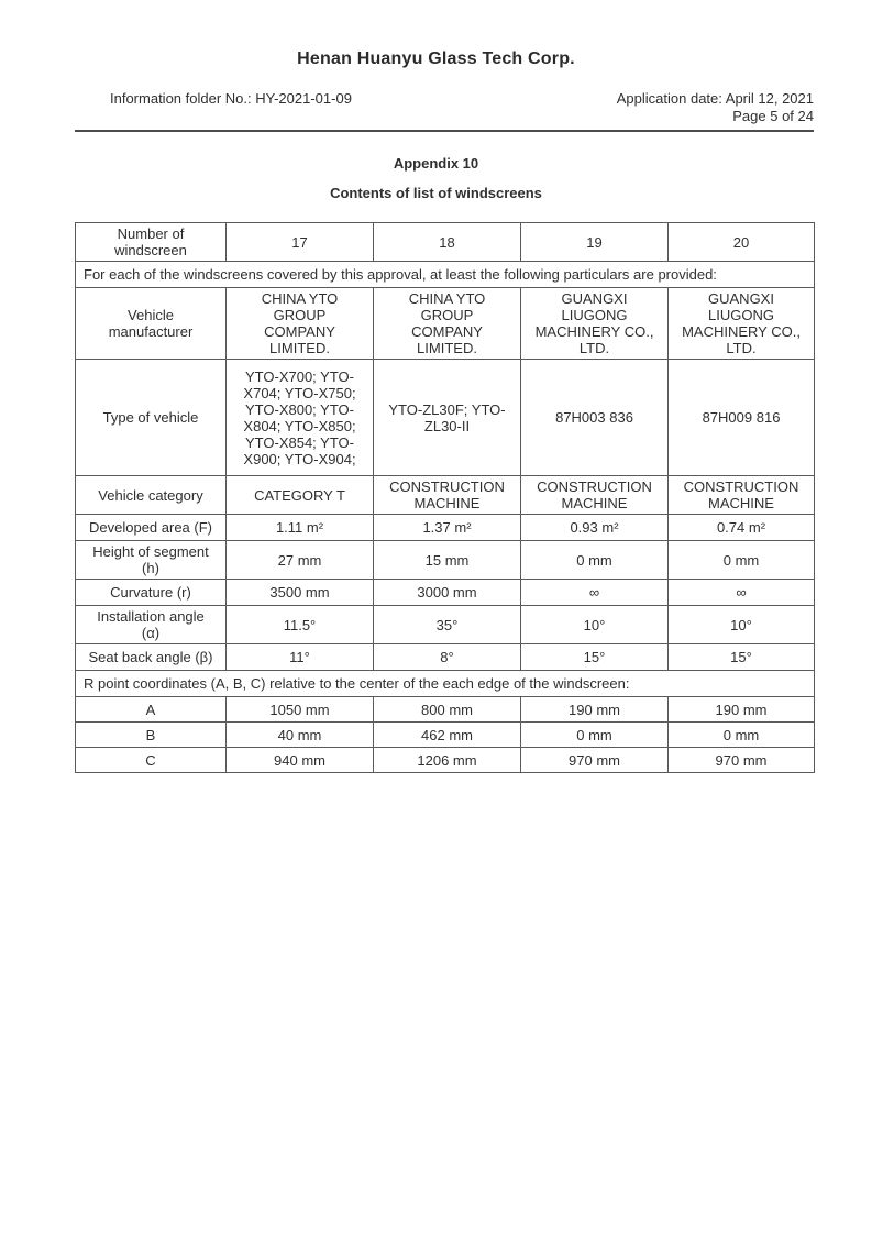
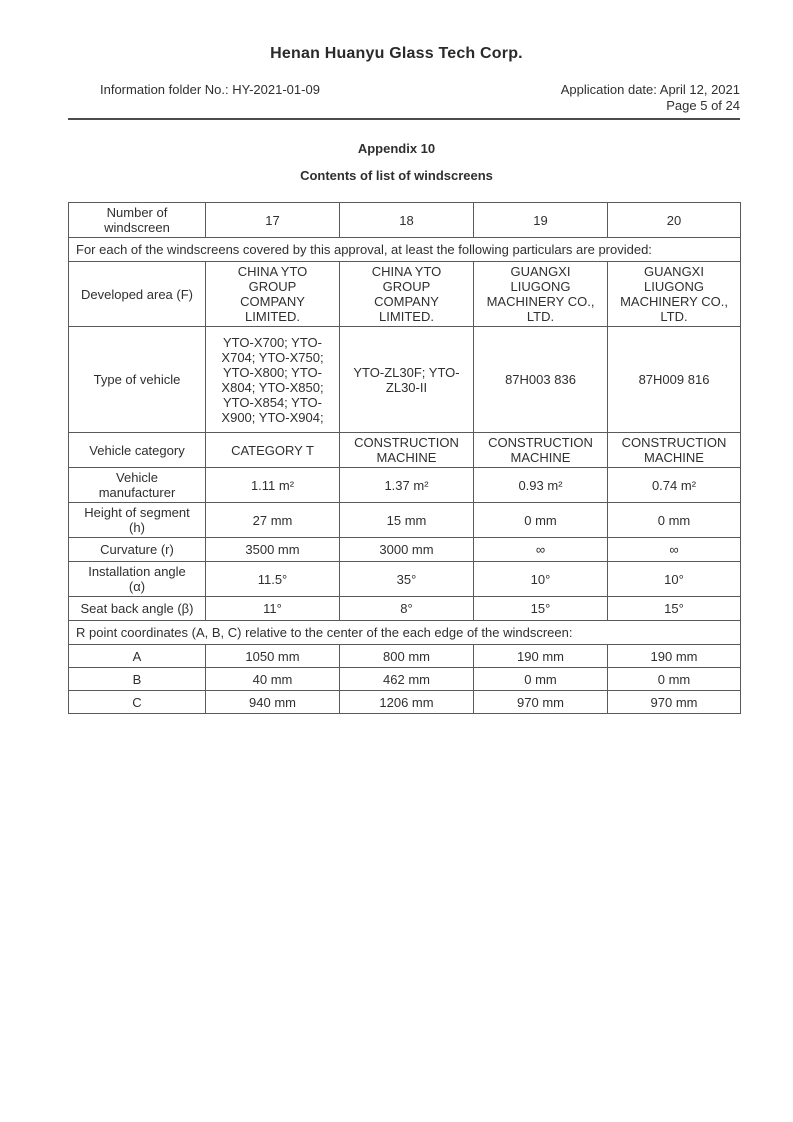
  Henan Huanyu Glass Tech Corp.
  Information folder No.: HY-2021-01-09
  Application date: April 12, 2021
  Page 5 of 24
  Appendix 10
  Contents of list of windscreens
  Number of windscreen	17	18	19	20
  For each of the windscreens covered by this approval, at least the following particulars are provided:
- Vehicle manufacturer	CHINA YTO GROUP COMPANY LIMITED.	CHINA YTO GROUP COMPANY LIMITED.	GUANGXI LIUGONG MACHINERY CO., LTD.	GUANGXI LIUGONG MACHINERY CO., LTD.
+ Developed area (F)	CHINA YTO GROUP COMPANY LIMITED.	CHINA YTO GROUP COMPANY LIMITED.	GUANGXI LIUGONG MACHINERY CO., LTD.	GUANGXI LIUGONG MACHINERY CO., LTD.
  Type of vehicle	YTO-X700; YTO-X704; YTO-X750; YTO-X800; YTO-X804; YTO-X850; YTO-X854; YTO-X900; YTO-X904;	YTO-ZL30F; YTO-ZL30-II	87H003 836	87H009 816
  Vehicle category	CATEGORY T	CONSTRUCTION MACHINE	CONSTRUCTION MACHINE	CONSTRUCTION MACHINE
- Developed area (F)	1.11 m²	1.37 m²	0.93 m²	0.74 m²
+ Vehicle manufacturer	1.11 m²	1.37 m²	0.93 m²	0.74 m²
  Height of segment (h)	27 mm	15 mm	0 mm	0 mm
  Curvature (r)	3500 mm	3000 mm	∞	∞
  Installation angle (α)	11.5°	35°	10°	10°
  Seat back angle (β)	11°	8°	15°	15°
  R point coordinates (A, B, C) relative to the center of the each edge of the windscreen:
  A	1050 mm	800 mm	190 mm	190 mm
  B	40 mm	462 mm	0 mm	0 mm
  C	940 mm	1206 mm	970 mm	970 mm
